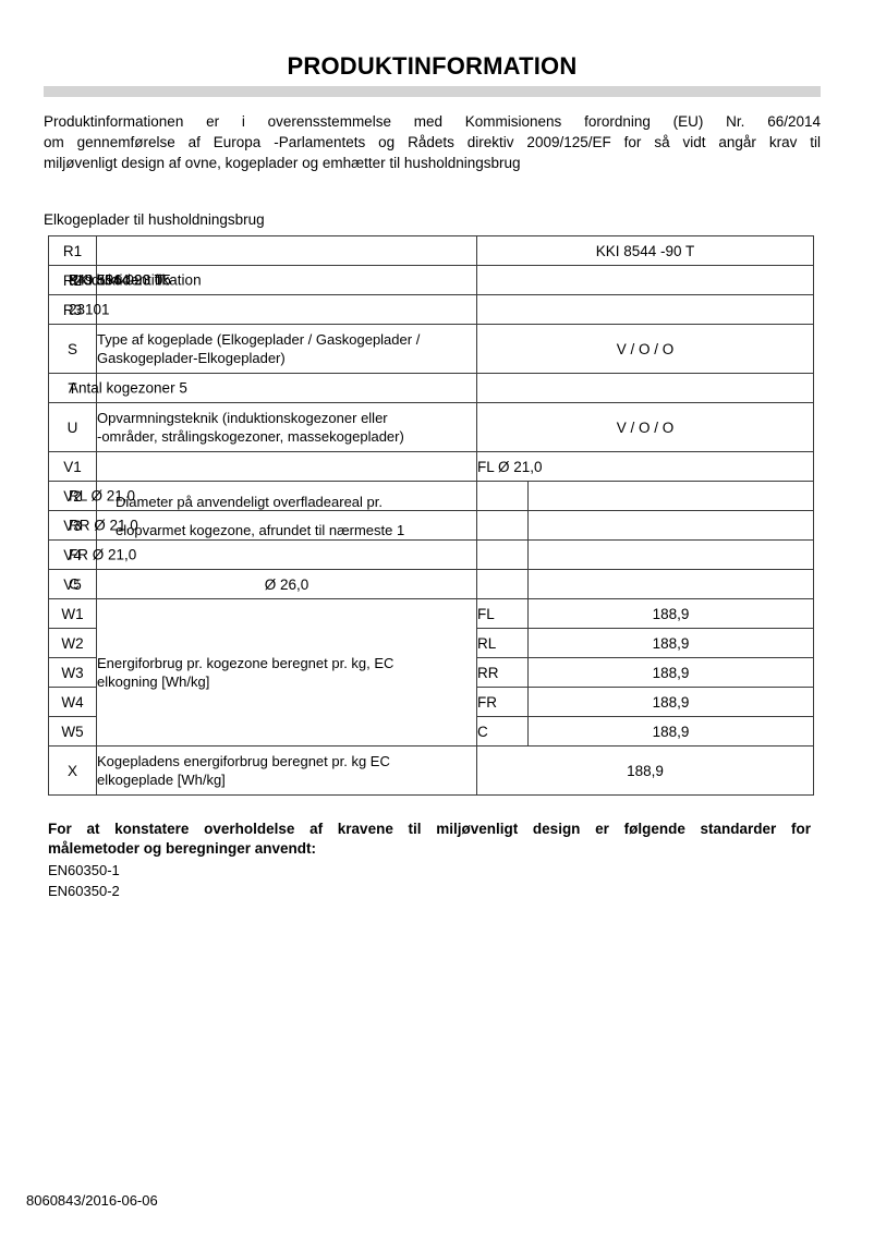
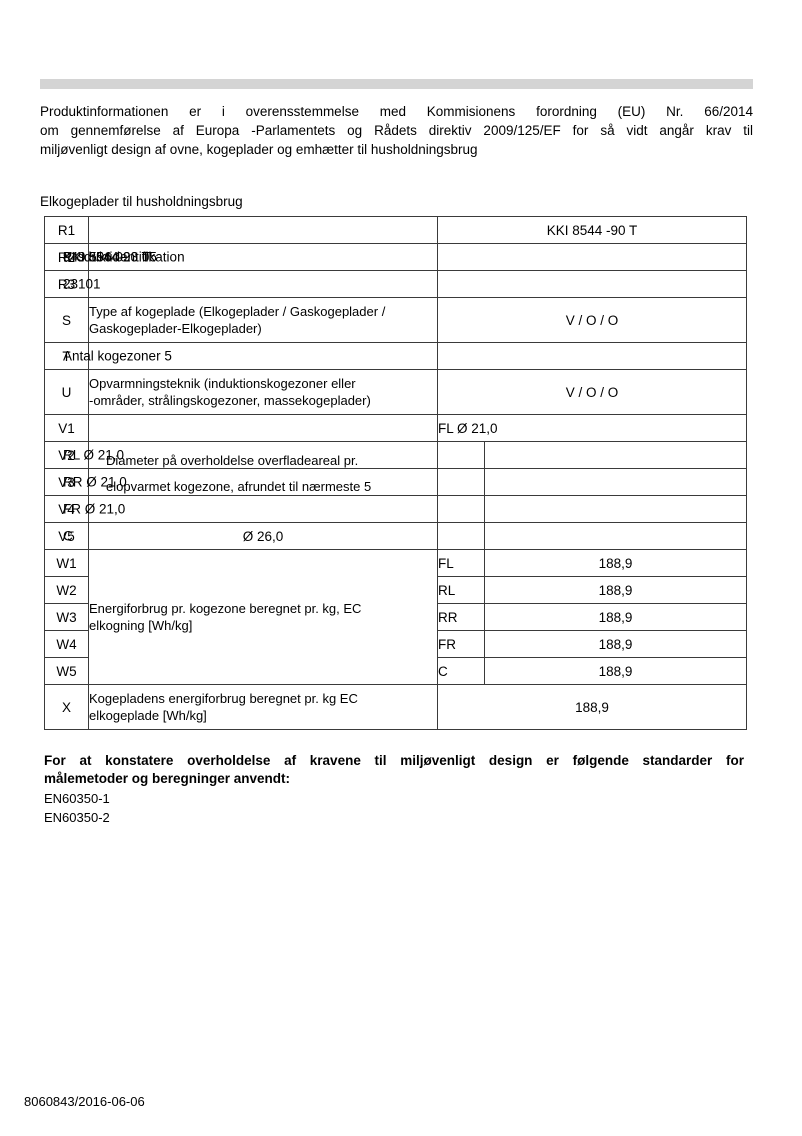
- PRODUKTINFORMATION
  Produktinformationen er i overensstemmelse med Kommisionens forordning (EU) Nr. 66/2014
  om gennemførelse af Europa -Parlamentets og Rådets direktiv 2009/125/EF for så vidt angår krav til
  miljøvenligt design af ovne, kogeplader og emhætter til husholdningsbrug
  Elkogeplader til husholdningsbrug
  R1		KKI 8544 -90 T
  R2 Produktidentifikation KKI 8544-90 T 949 596 023 05
  R323101
  S	Type af kogeplade (Elkogeplader / Gaskogeplader / Gaskogeplader-Elkogeplader)	V / O / O
  TAntal kogezoner 5
  U	Opvarmningsteknik (induktionskogezoner eller -områder, strålingskogezoner, massekogeplader)	V / O / O
  V1		FL Ø 21,0
  V2RL Ø 21,0
  V3RR Ø 21,0
  V4FR Ø 21,0
  V5C	Ø 26,0
  W1	Energiforbrug pr. kogezone beregnet pr. kg, EC elkogning [Wh/kg]	FL	188,9
  W2	RL	188,9
  W3	RR	188,9
  W4	FR	188,9
  W5	C	188,9
  X	Kogepladens energiforbrug beregnet pr. kg EC elkogeplade [Wh/kg]	188,9
- Diameter på anvendeligt overfladeareal pr.
+ Diameter på overholdelse overfladeareal pr.
- elopvarmet kogezone, afrundet til nærmeste 1
+ elopvarmet kogezone, afrundet til nærmeste 5
  For at konstatere overholdelse af kravene til miljøvenligt design er følgende standarder for
  målemetoder og beregninger anvendt:
  EN60350-1
  EN60350-2
  8060843/2016-06-06
